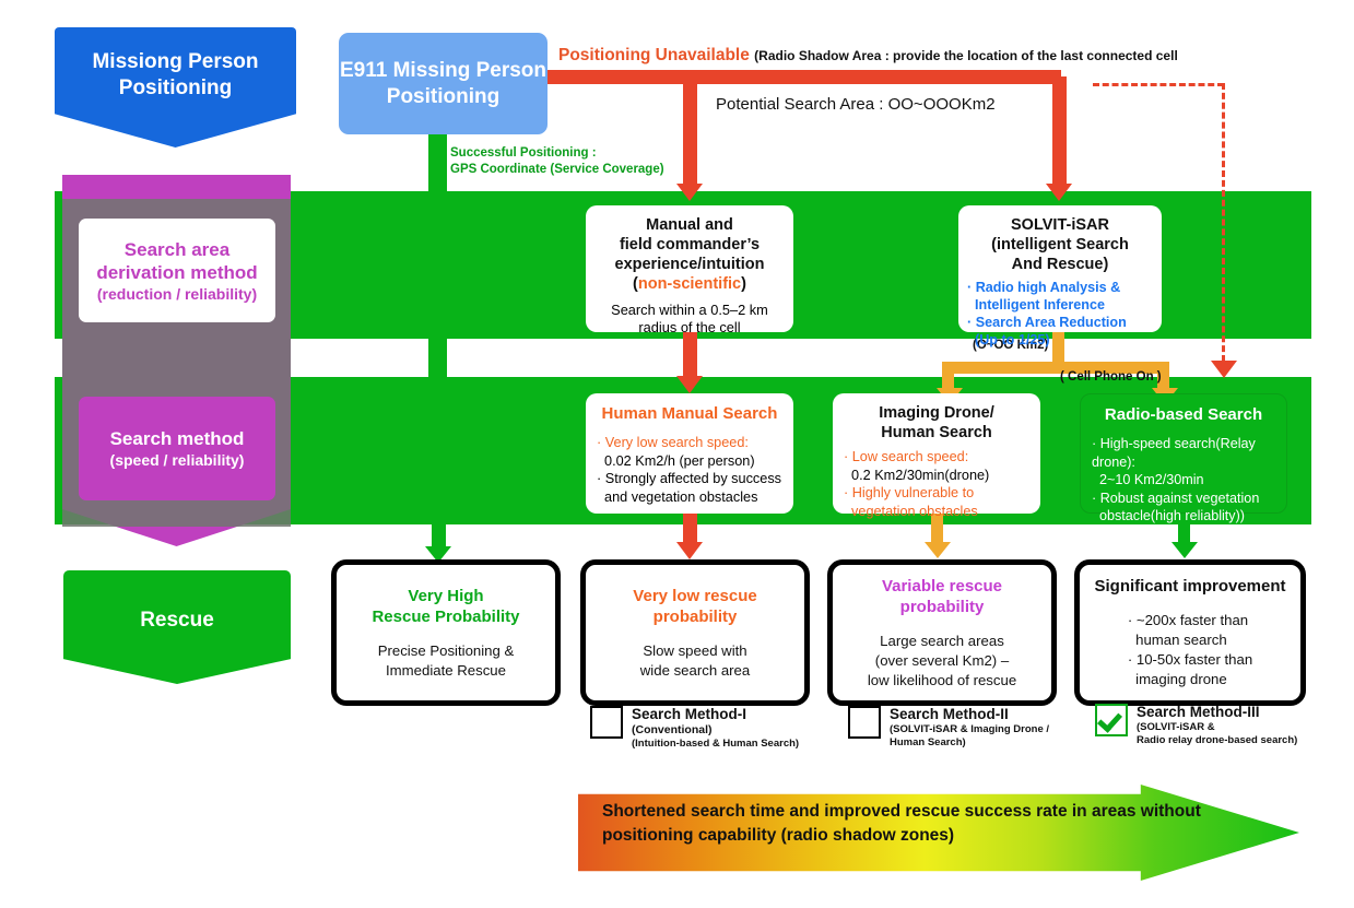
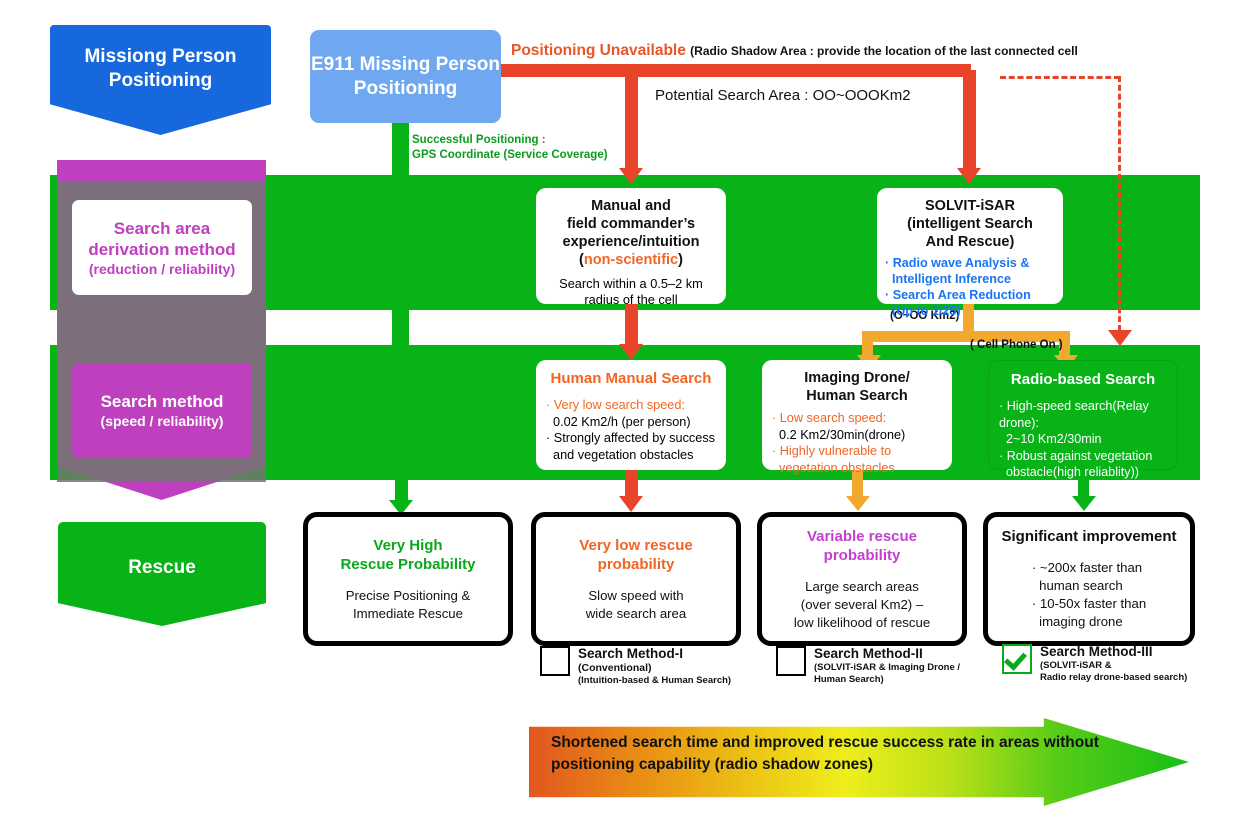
  Missiong Person Positioning
  Search area
  derivation method
  (reduction / reliability)
  Search method
  (speed / reliability)
  Rescue
  E911 Missing Person Positioning
  Positioning Unavailable (Radio Shadow Area : provide the location of the last connected cell
  Potential Search Area : OO~OOOKm2
  Successful Positioning :
  GPS Coordinate (Service Coverage)
  (O~OO Km2)
  ( Cell Phone On )
  Manual and
  field commander’s
  experience/intuition
  (non-scientific)
  Search within a 0.5–2 km
  radius of the cell
  SOLVIT-iSAR
  (intelligent Search
  And Rescue)
- · Radio high Analysis &
+ · Radio wave Analysis &
  Intelligent Inference
  · Search Area Reduction
  (Up to 1/25)
  Human Manual Search
  · Very low search speed:
  0.02 Km2/h (per person)
  · Strongly affected by success
  and vegetation obstacles
  Imaging Drone/
  Human Search
  · Low search speed:
  0.2 Km2/30min(drone)
  · Highly vulnerable to
  vegetation obstacles
  Radio-based Search
  · High-speed search(Relay drone):
  2~10 Km2/30min
  · Robust against vegetation
  obstacle(high reliablity))
  Very High
  Rescue Probability
  Precise Positioning &
  Immediate Rescue
  Very low rescue
  probability
  Slow speed with
  wide search area
  Variable rescue
  probability
  Large search areas
  (over several Km2) –
  low likelihood of rescue
  Significant improvement
  · ~200x faster than
  human search
  · 10-50x faster than
  imaging drone
  Search Method-I
  (Conventional)
  (Intuition-based & Human Search)
  Search Method-II
  (SOLVIT-iSAR & Imaging Drone /
  Human Search)
  Search Method-III
  (SOLVIT-iSAR &
  Radio relay drone-based search)
  Shortened search time and improved rescue success rate in areas without
  positioning capability (radio shadow zones)
